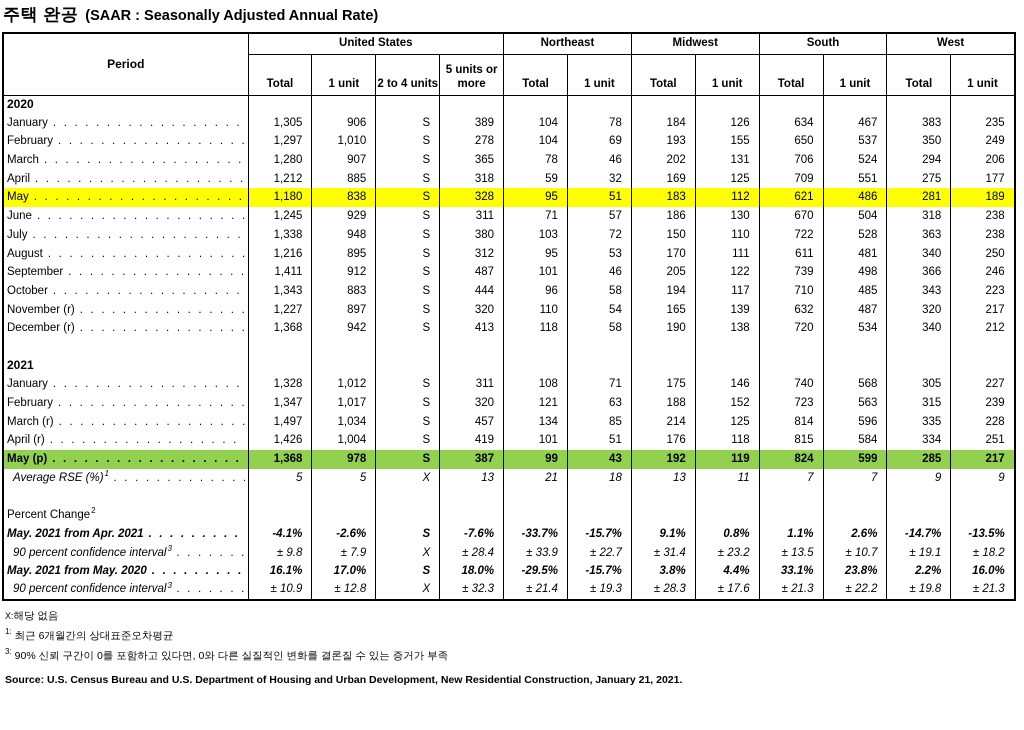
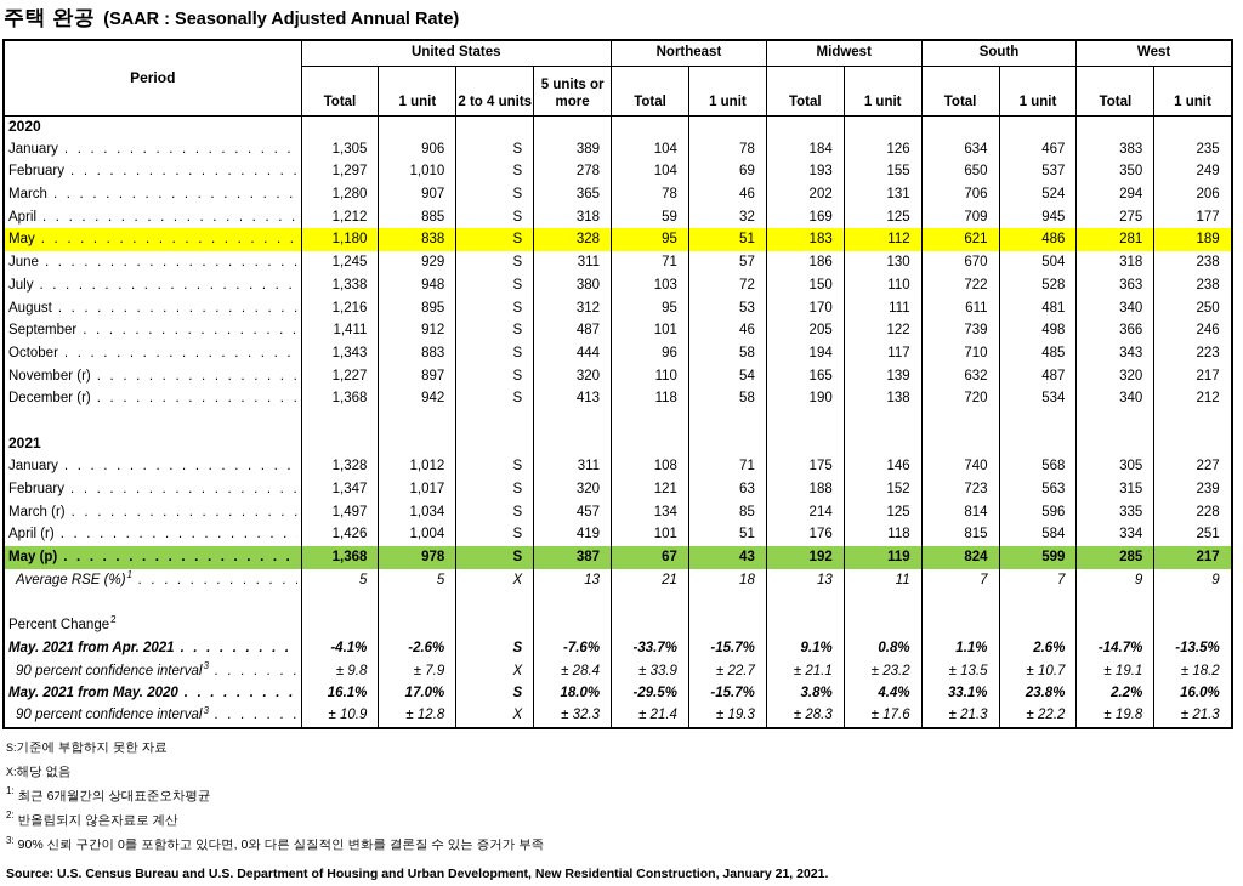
  주택 완공
  (SAAR : Seasonally Adjusted Annual Rate)
  Period	United States	Northeast	Midwest	South	West
  Total	1 unit	2 to 4 units	5 units or more	Total	1 unit	Total	1 unit	Total	1 unit	Total	1 unit
  2020
  January	1,305	906	S	389	104	78	184	126	634	467	383	235
  February	1,297	1,010	S	278	104	69	193	155	650	537	350	249
  March	1,280	907	S	365	78	46	202	131	706	524	294	206
- April	1,212	885	S	318	59	32	169	125	709	551	275	177
+ April	1,212	885	S	318	59	32	169	125	709	945	275	177
  May	1,180	838	S	328	95	51	183	112	621	486	281	189
  June	1,245	929	S	311	71	57	186	130	670	504	318	238
  July	1,338	948	S	380	103	72	150	110	722	528	363	238
  August	1,216	895	S	312	95	53	170	111	611	481	340	250
  September	1,411	912	S	487	101	46	205	122	739	498	366	246
  October	1,343	883	S	444	96	58	194	117	710	485	343	223
  November (r)	1,227	897	S	320	110	54	165	139	632	487	320	217
  December (r)	1,368	942	S	413	118	58	190	138	720	534	340	212
  2021
  January	1,328	1,012	S	311	108	71	175	146	740	568	305	227
  February	1,347	1,017	S	320	121	63	188	152	723	563	315	239
  March (r)	1,497	1,034	S	457	134	85	214	125	814	596	335	228
  April (r)	1,426	1,004	S	419	101	51	176	118	815	584	334	251
- May (p)	1,368	978	S	387	99	43	192	119	824	599	285	217
+ May (p)	1,368	978	S	387	67	43	192	119	824	599	285	217
  Average RSE (%)1	5	5	X	13	21	18	13	11	7	7	9	9
  Percent Change2
  May. 2021 from Apr. 2021	-4.1%	-2.6%	S	-7.6%	-33.7%	-15.7%	9.1%	0.8%	1.1%	2.6%	-14.7%	-13.5%
- 90 percent confidence interval3	± 9.8	± 7.9	X	± 28.4	± 33.9	± 22.7	± 31.4	± 23.2	± 13.5	± 10.7	± 19.1	± 18.2
+ 90 percent confidence interval3	± 9.8	± 7.9	X	± 28.4	± 33.9	± 22.7	± 21.1	± 23.2	± 13.5	± 10.7	± 19.1	± 18.2
  May. 2021 from May. 2020	16.1%	17.0%	S	18.0%	-29.5%	-15.7%	3.8%	4.4%	33.1%	23.8%	2.2%	16.0%
  90 percent confidence interval3	± 10.9	± 12.8	X	± 32.3	± 21.4	± 19.3	± 28.3	± 17.6	± 21.3	± 22.2	± 19.8	± 21.3
+ S:기준에 부합하지 못한 자료
  X:해당 없음
  1: 최근 6개월간의 상대표준오차평균
+ 2: 반올림되지 않은자료로 계산
  3: 90% 신뢰 구간이 0를 포함하고 있다면, 0와 다른 실질적인 변화를 결론질 수 있는 증거가 부족
  Source: U.S. Census Bureau and U.S. Department of Housing and Urban Development, New Residential Construction, January 21, 2021.
